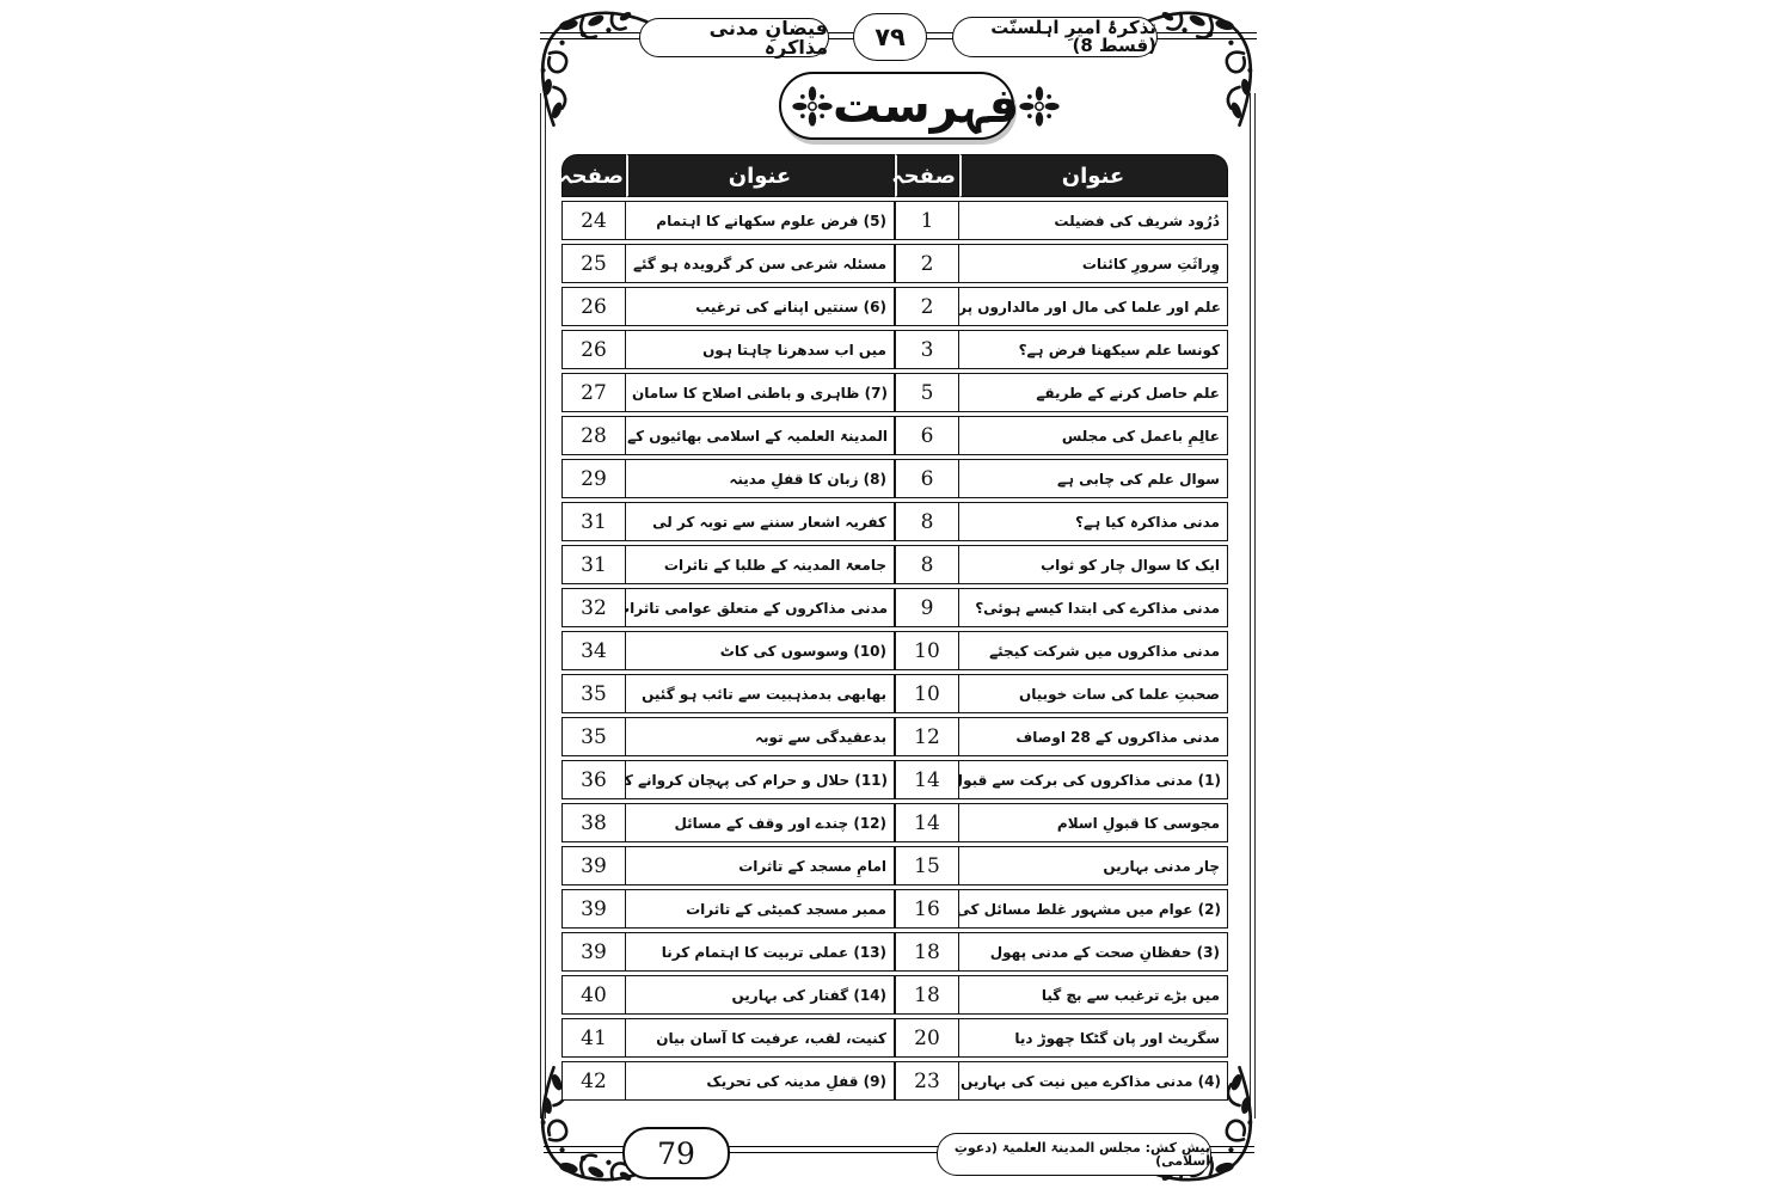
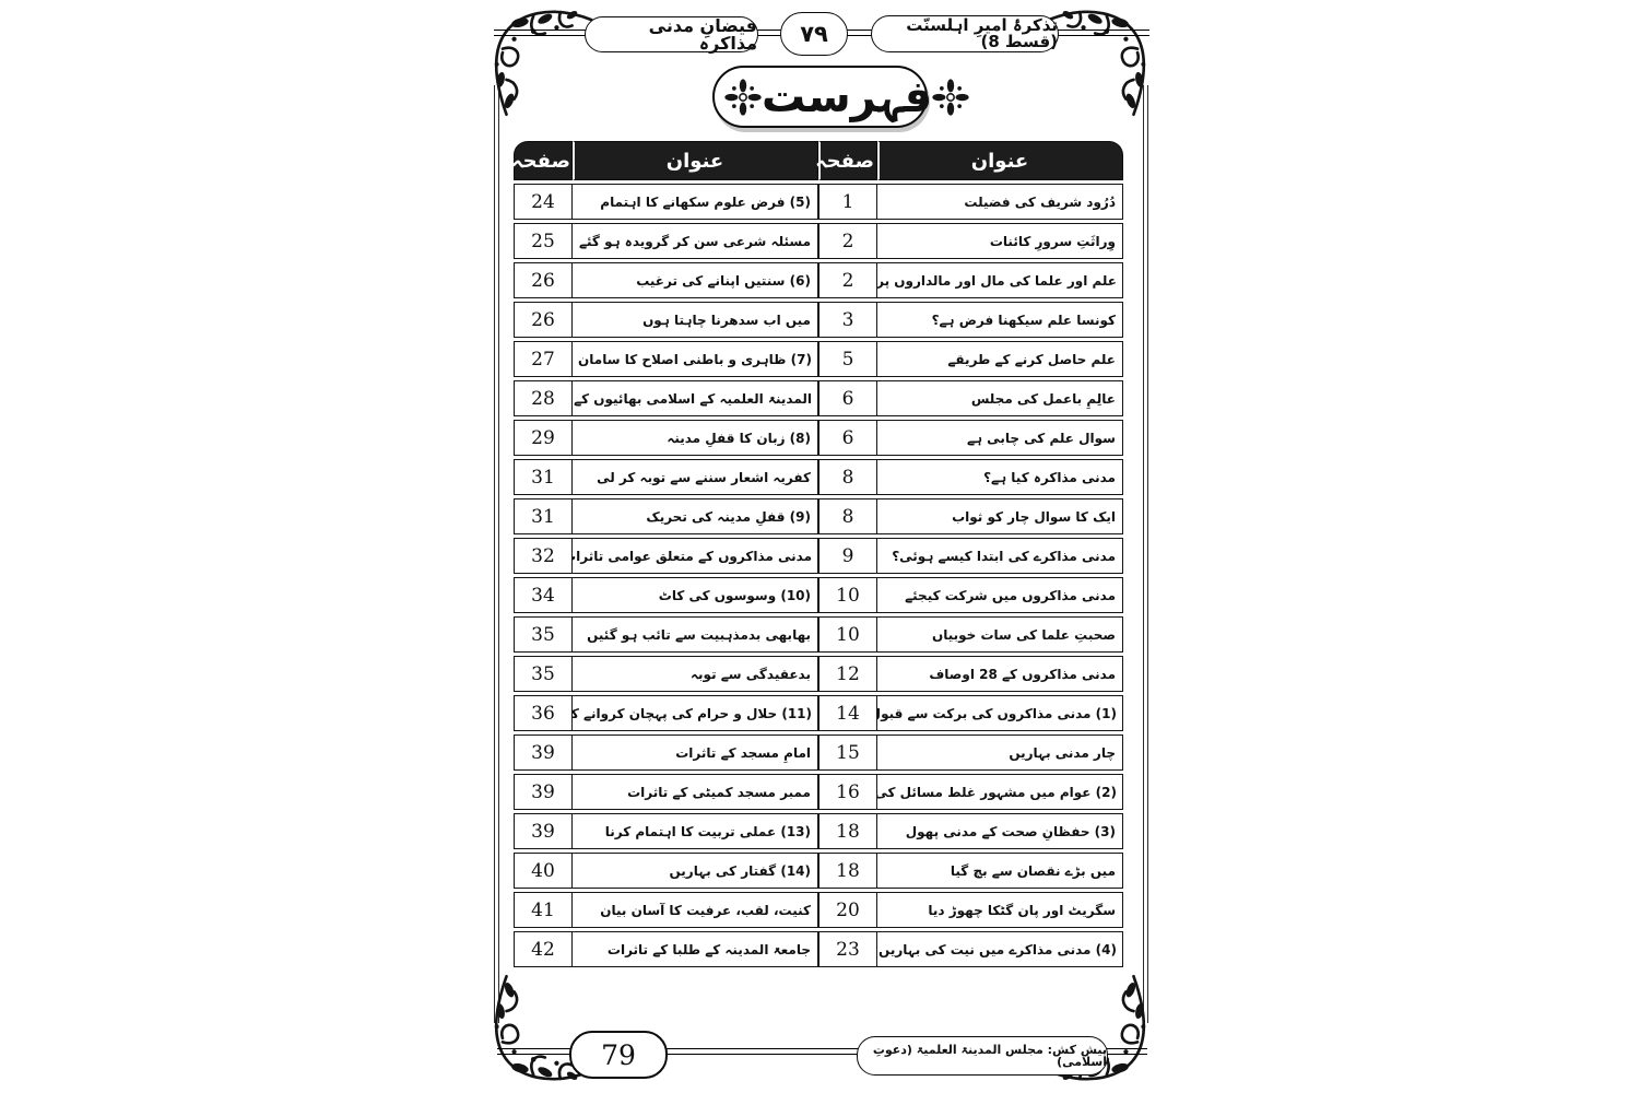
  فیضانِ مدنی مذاکرہ
  ٧٩
  تذکرۂ امیرِ اہلسنّت (قسط 8)
  فہرست
  صفحہ	عنوان	صفحہ	عنوان
  24	(5) فرض علوم سکھانے کا اہتمام	1	دُرُود شریف کی فضیلت
  25	مسئلہ شرعی سن کر گرویدہ ہو گئے	2	وِراثَتِ سرورِ کائنات
  26	(6) سنتیں اپنانے کی ترغیب	2	علم اور علما کی مال اور مالداروں پر
  26	میں اب سدھرنا چاہتا ہوں	3	کونسا علم سیکھنا فرض ہے؟
  27	(7) ظاہری و باطنی اصلاح کا سامان	5	علم حاصل کرنے کے طریقے
  28	المدینۃ العلمیہ کے اسلامی بھائیوں کے	6	عالِمِ باعمل کی مجلس
  29	(8) زبان کا قفلِ مدینہ	6	سوال علم کی چابی ہے
  31	کفریہ اشعار سننے سے توبہ کر لی	8	مدنی مذاکرہ کیا ہے؟
- 31	جامعۃ المدینہ کے طلبا کے تاثرات	8	ایک کا سوال چار کو ثواب
+ 31	(9) قفلِ مدینہ کی تحریک	8	ایک کا سوال چار کو ثواب
  32	مدنی مذاکروں کے متعلق عوامی تاثرا	9	مدنی مذاکرے کی ابتدا کیسے ہوئی؟
  34	(10) وسوسوں کی کاٹ	10	مدنی مذاکروں میں شرکت کیجئے
  35	بھابھی بدمذہبیت سے تائب ہو گئیں	10	صحبتِ علما کی سات خوبیاں
  35	بدعقیدگی سے توبہ	12	مدنی مذاکروں کے 28 اوصاف
  36	(11) حلال و حرام کی پہچان کروانے ک	14	(1) مدنی مذاکروں کی برکت سے قبو
- 38	(12) چندے اور وقف کے مسائل	14	مجوسی کا قبولِ اسلام
  39	امامِ مسجد کے تاثرات	15	چار مدنی بہاریں
  39	ممبر مسجد کمیٹی کے تاثرات	16	(2) عوام میں مشہور غلط مسائل کی
  39	(13) عملی تربیت کا اہتمام کرنا	18	(3) حفظانِ صحت کے مدنی پھول
- 40	(14) گفتار کی بہاریں	18	میں بڑے ترغیب سے بچ گیا
+ 40	(14) گفتار کی بہاریں	18	میں بڑے نقصان سے بچ گیا
  41	کنیت، لقب، عرفیت کا آسان بیان	20	سگریٹ اور پان گٹکا چھوڑ دیا
- 42	(9) قفلِ مدینہ کی تحریک	23	(4) مدنی مذاکرے میں نیت کی بہاریں
+ 42	جامعۃ المدینہ کے طلبا کے تاثرات	23	(4) مدنی مذاکرے میں نیت کی بہاریں
  79
  پیش کش: مجلس المدینۃ العلمیۃ (دعوتِ اسلامی)
